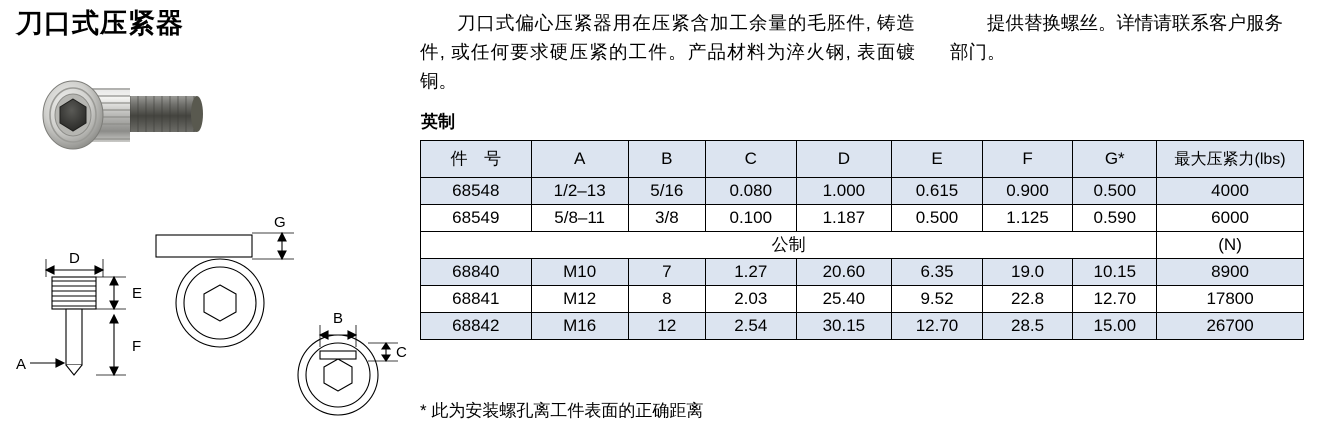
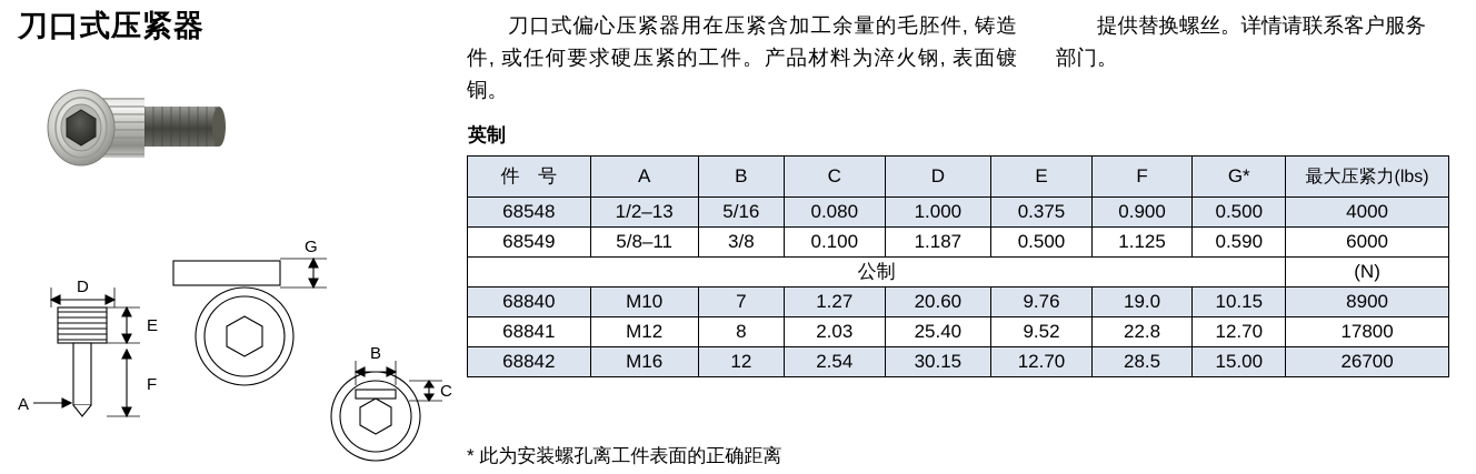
  刀口式压紧器
  D
  E
  F
  A
  G
  B
  C
  刀口式偏心压紧器用在压紧含加工余量的毛胚件, 铸造件, 或任何要求硬压紧的工件。产品材料为淬火钢, 表面镀铜。
  提供替换螺丝。详情请联系客户服务部门。
  英制
  件 号	A	B	C	D	E	F	G*	最大压紧力(lbs)
- 68548	1/2–13	5/16	0.080	1.000	0.615	0.900	0.500	4000
+ 68548	1/2–13	5/16	0.080	1.000	0.375	0.900	0.500	4000
  68549	5/8–11	3/8	0.100	1.187	0.500	1.125	0.590	6000
  公制	(N)
- 68840	M10	7	1.27	20.60	6.35	19.0	10.15	8900
+ 68840	M10	7	1.27	20.60	9.76	19.0	10.15	8900
  68841	M12	8	2.03	25.40	9.52	22.8	12.70	17800
  68842	M16	12	2.54	30.15	12.70	28.5	15.00	26700
  * 此为安装螺孔离工件表面的正确距离
